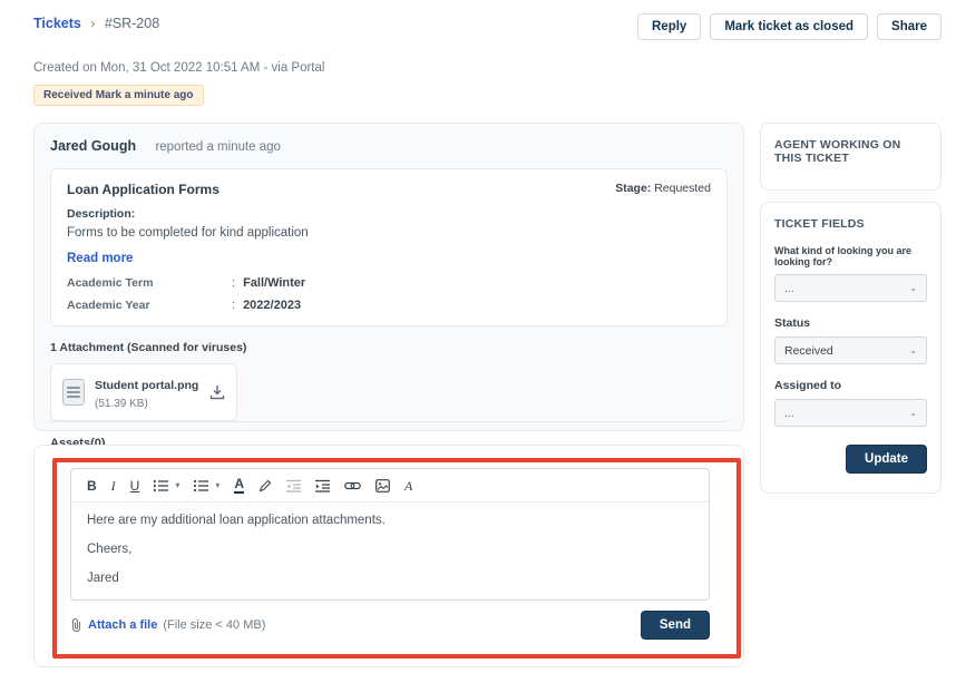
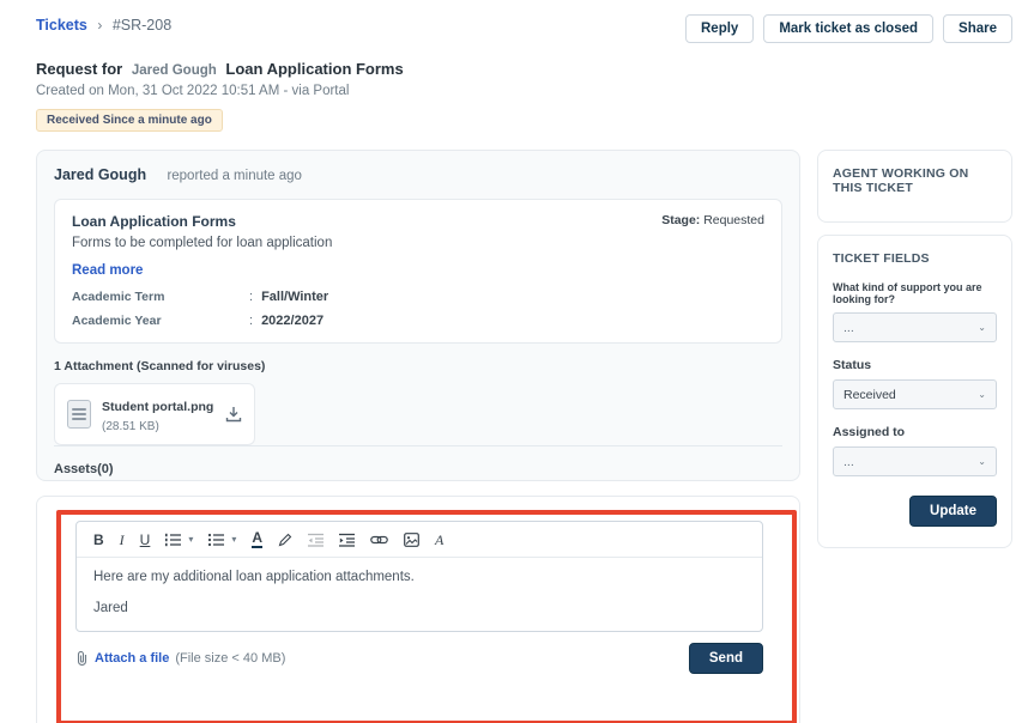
  Tickets › #SR-208
  Reply
  Mark ticket as closed
  Share
+ Request for Jared Gough Loan Application Forms
  Created on Mon, 31 Oct 2022 10:51 AM - via Portal
- Received Mark a minute ago
+ Received Since a minute ago
  Jared Gough reported a minute ago
  Loan Application Forms
  Stage: Requested
- Description:
- Forms to be completed for kind application
+ Forms to be completed for loan application
  Read more
  Academic Term
  :
  Fall/Winter
  Academic Year
  :
- 2022/2023
+ 2022/2027
  1 Attachment (Scanned for viruses)
  Student portal.png
- (51.39 KB)
+ (28.51 KB)
  Assets(0)
  B
  I
  U
  ▾
  ▾
  A
  A
  Here are my additional loan application attachments.
- Cheers,
  Jared
  Attach a file
  (File size < 40 MB)
  Send
  AGENT WORKING ON THIS TICKET
  TICKET FIELDS
- What kind of looking you are looking for?
+ What kind of support you are looking for?
  ...
  ⌄
  Status
  Received
  ⌄
  Assigned to
  ...
  ⌄
  Update
